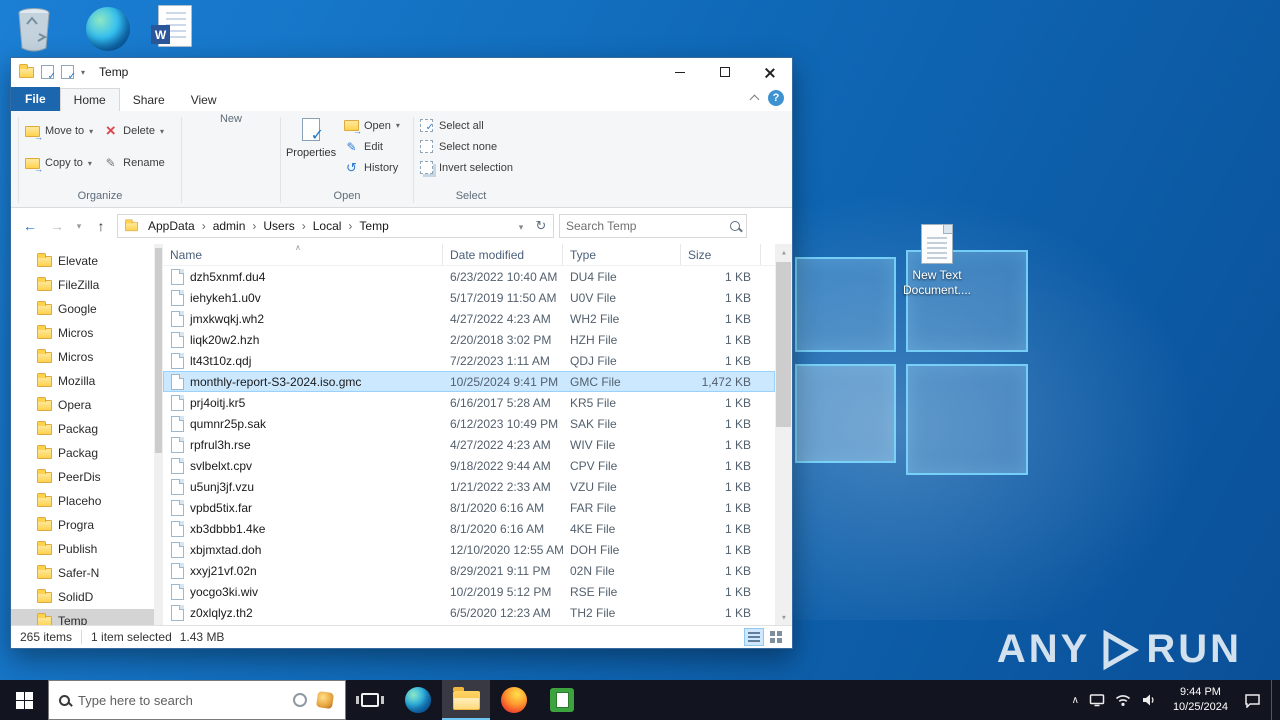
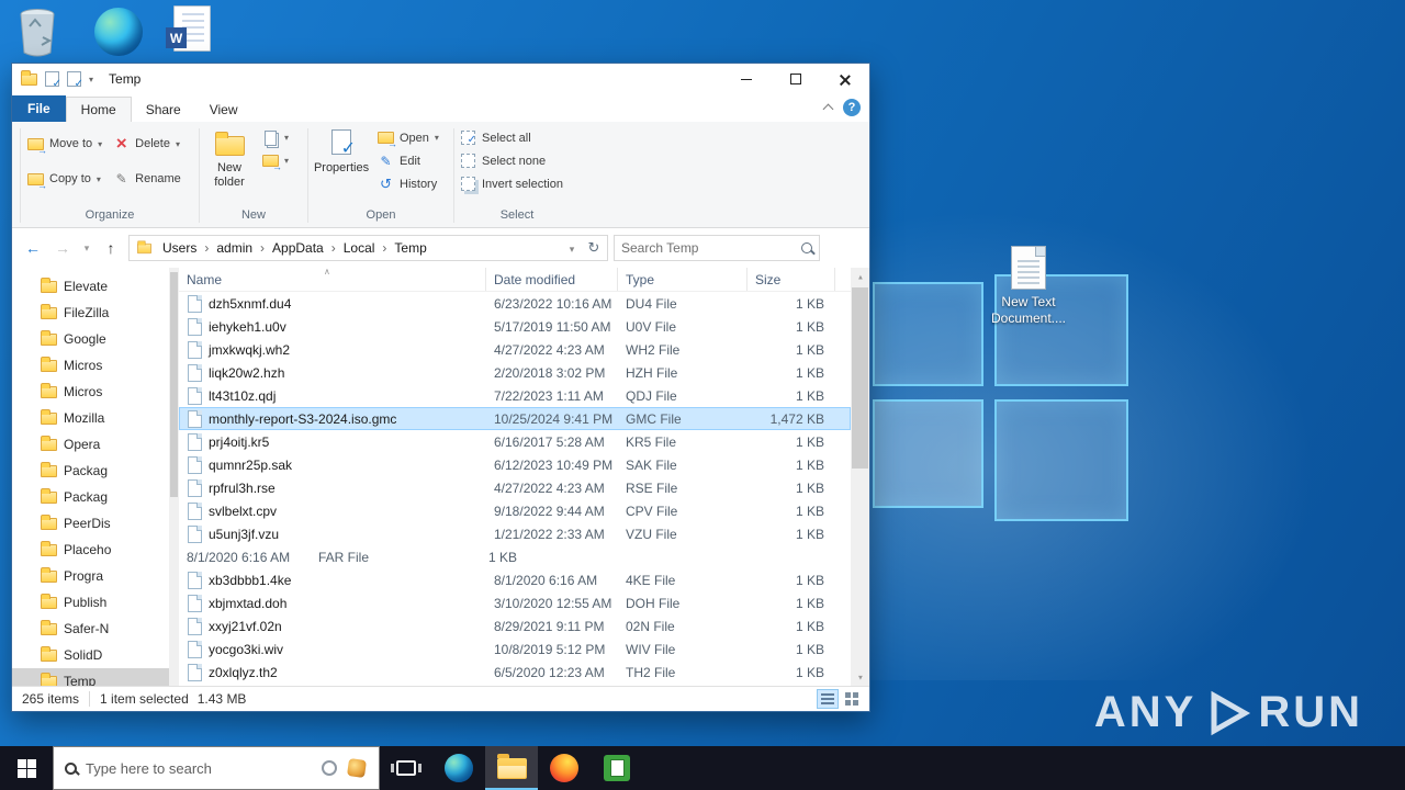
  W
  New Text Document....
  ANY
  RUN
  Temp
  File
  Home
  Share
  View
  ?
  Move to
  Copy to
  Delete
  Rename
  Organize
+ New folder
  New
  Properties
  Open
  Edit
  History
  Open
  Select all
  Select none
  Invert selection
  Select
- AppData
+ Users
  admin
- Users
+ AppData
  Local
  Temp
  Search Temp
  Elevate
  FileZilla
  Google
  Micros
  Micros
  Mozilla
  Opera
  Packag
  Packag
  PeerDis
  Placeho
  Progra
  Publish
  Safer-N
  SolidD
  Temp
  Name
  Date modified
  Type
  Size
  dzh5xnmf.du4
- 6/23/2022 10:40 AM
+ 6/23/2022 10:16 AM
  DU4 File
  1 KB
  iehykeh1.u0v
  5/17/2019 11:50 AM
  U0V File
  1 KB
  jmxkwqkj.wh2
  4/27/2022 4:23 AM
  WH2 File
  1 KB
  liqk20w2.hzh
  2/20/2018 3:02 PM
  HZH File
  1 KB
  lt43t10z.qdj
  7/22/2023 1:11 AM
  QDJ File
  1 KB
  monthly-report-S3-2024.iso.gmc
  10/25/2024 9:41 PM
  GMC File
  1,472 KB
  prj4oitj.kr5
  6/16/2017 5:28 AM
  KR5 File
  1 KB
  qumnr25p.sak
  6/12/2023 10:49 PM
  SAK File
  1 KB
  rpfrul3h.rse
  4/27/2022 4:23 AM
- WIV File
+ RSE File
  1 KB
  svlbelxt.cpv
  9/18/2022 9:44 AM
  CPV File
  1 KB
  u5unj3jf.vzu
  1/21/2022 2:33 AM
  VZU File
  1 KB
- vpbd5tix.far
  8/1/2020 6:16 AM
  FAR File
  1 KB
  xb3dbbb1.4ke
  8/1/2020 6:16 AM
  4KE File
  1 KB
  xbjmxtad.doh
- 12/10/2020 12:55 AM
+ 3/10/2020 12:55 AM
  DOH File
  1 KB
  xxyj21vf.02n
  8/29/2021 9:11 PM
  02N File
  1 KB
  yocgo3ki.wiv
- 10/2/2019 5:12 PM
+ 10/8/2019 5:12 PM
- RSE File
+ WIV File
  1 KB
  z0xlqlyz.th2
  6/5/2020 12:23 AM
  TH2 File
  1 KB
  265 items
  1 item selected
  1.43 MB
  Type here to search
- 9:44 PM
- 10/25/2024
